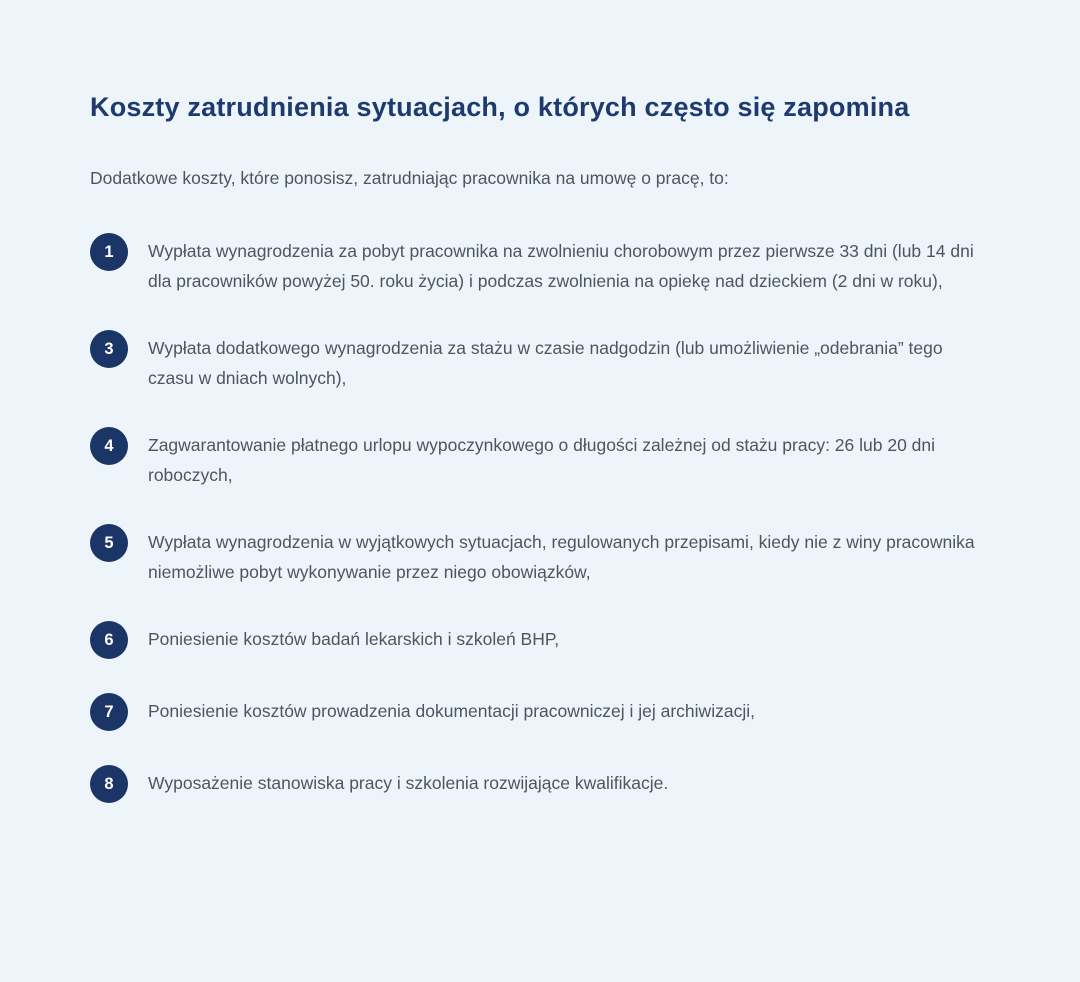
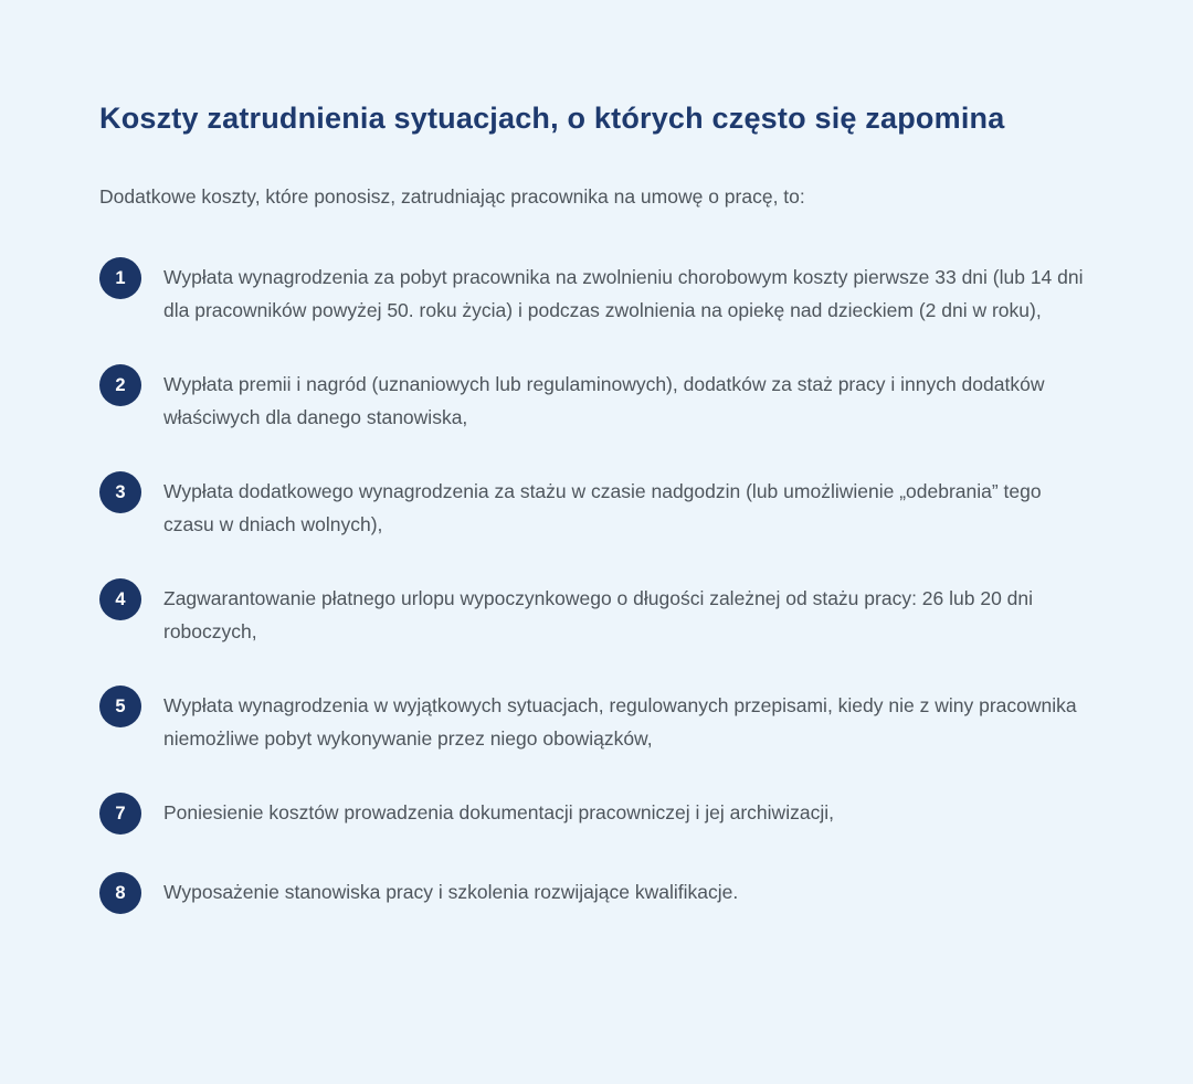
  Koszty zatrudnienia sytuacjach, o których często się zapomina
  Dodatkowe koszty, które ponosisz, zatrudniając pracownika na umowę o pracę, to:
  1
- Wypłata wynagrodzenia za pobyt pracownika na zwolnieniu chorobowym przez pierwsze 33 dni (lub 14 dni dla pracowników powyżej 50. roku życia) i podczas zwolnienia na opiekę nad dzieckiem (2 dni w roku),
+ Wypłata wynagrodzenia za pobyt pracownika na zwolnieniu chorobowym koszty pierwsze 33 dni (lub 14 dni dla pracowników powyżej 50. roku życia) i podczas zwolnienia na opiekę nad dzieckiem (2 dni w roku),
+ 2
+ Wypłata premii i nagród (uznaniowych lub regulaminowych), dodatków za staż pracy i innych dodatków właściwych dla danego stanowiska,
  3
  Wypłata dodatkowego wynagrodzenia za stażu w czasie nadgodzin (lub umożliwienie „odebrania” tego czasu w dniach wolnych),
  4
  Zagwarantowanie płatnego urlopu wypoczynkowego o długości zależnej od stażu pracy: 26 lub 20 dni roboczych,
  5
  Wypłata wynagrodzenia w wyjątkowych sytuacjach, regulowanych przepisami, kiedy nie z winy pracownika niemożliwe pobyt wykonywanie przez niego obowiązków,
- 6
- Poniesienie kosztów badań lekarskich i szkoleń BHP,
  7
  Poniesienie kosztów prowadzenia dokumentacji pracowniczej i jej archiwizacji,
  8
  Wyposażenie stanowiska pracy i szkolenia rozwijające kwalifikacje.
